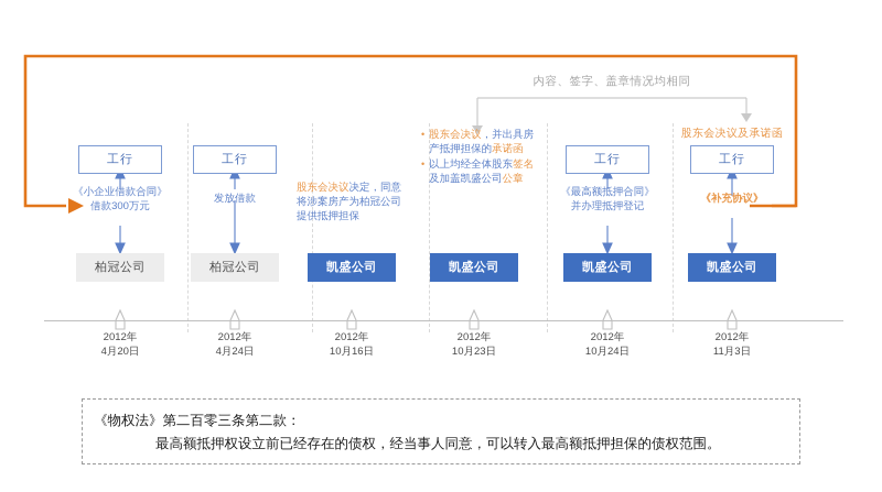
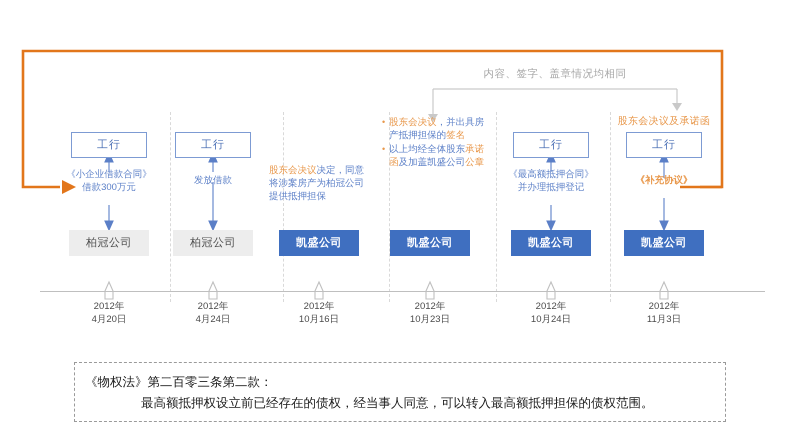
  内容、签字、盖章情况均相同
  工行
  《小企业借款合同》
  借款300万元
  柏冠公司
  工行
  发放借款
  柏冠公司
  股东会决议决定，同意将涉案房产为柏冠公司提供抵押担保
  凯盛公司
  •
- 股东会决议，并出具房产抵押担保的承诺函
+ 股东会决议，并出具房产抵押担保的签名
  •
- 以上均经全体股东签名及加盖凯盛公司公章
+ 以上均经全体股东承诺函及加盖凯盛公司公章
  凯盛公司
  工行
  《最高额抵押合同》
  并办理抵押登记
  凯盛公司
  股东会决议及承诺函
  工行
  《补充协议》
  凯盛公司
  2012年
  4月20日
  2012年
  4月24日
  2012年
  10月16日
  2012年
  10月23日
  2012年
  10月24日
  2012年
  11月3日
  《物权法》第二百零三条第二款：
  最高额抵押权设立前已经存在的债权，经当事人同意，可以转入最高额抵押担保的债权范围。
